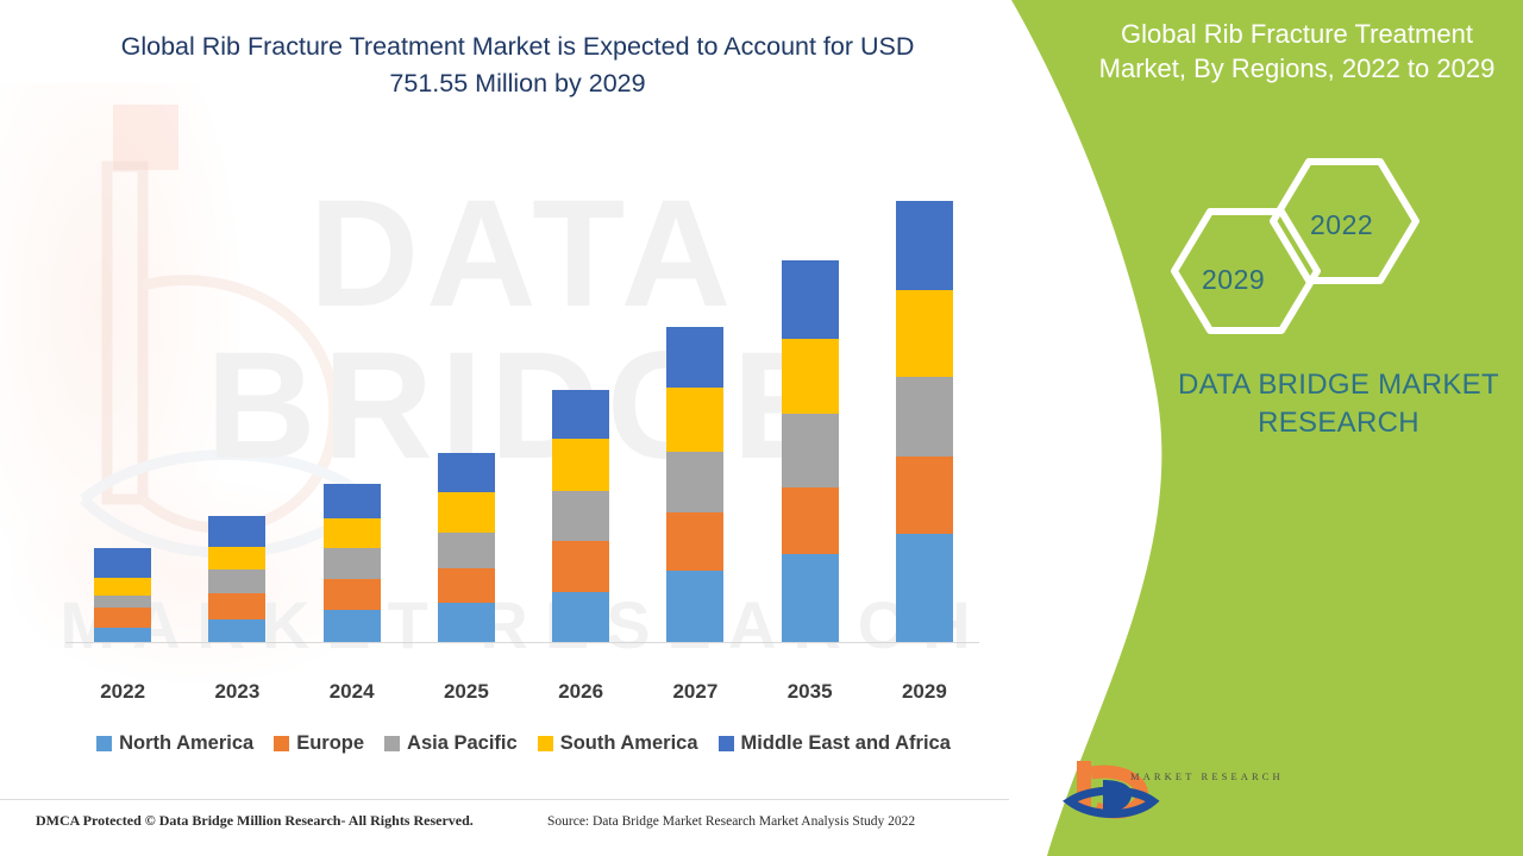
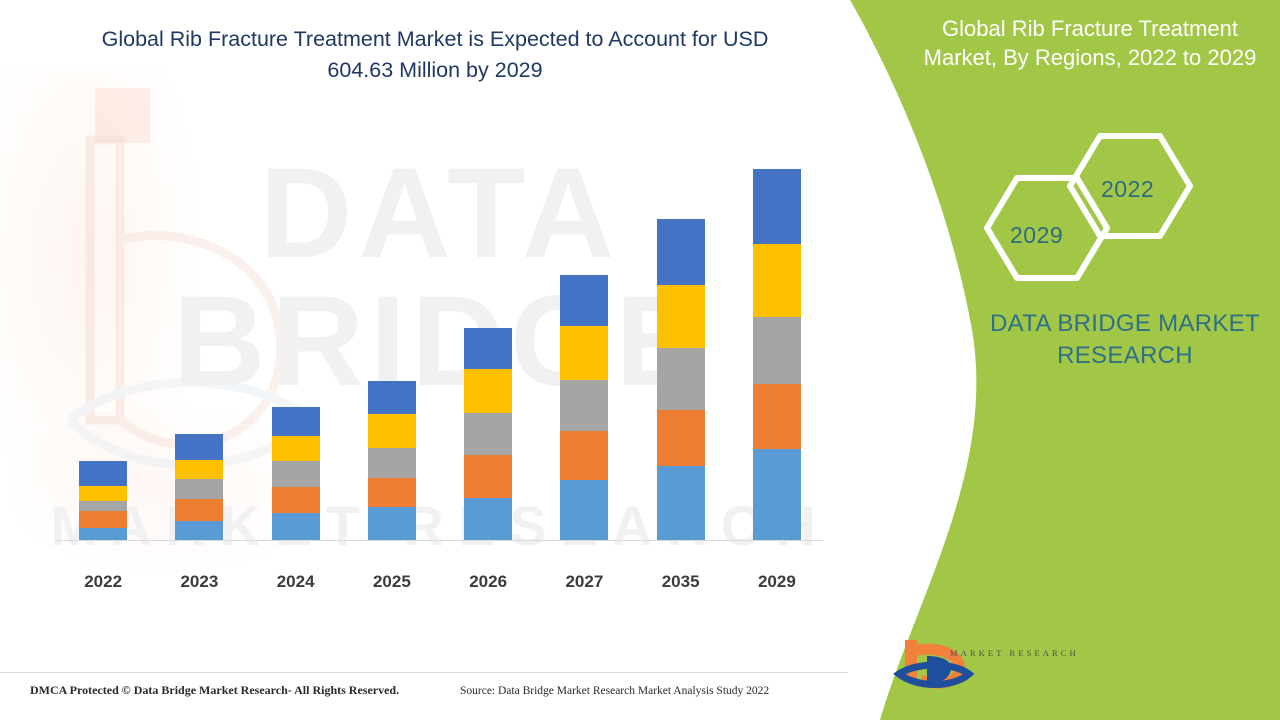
  DATA BRID
- Global Rib Fracture Treatment Market is Expected to Account for USD 751.55 Million by 2029
+ Global Rib Fracture Treatment Market is Expected to Account for USD 604.63 Million by 2029
  Global Rib Fracture Treatment Market, By Regions, 2022 to 2029
  2022
  2029
  DATA BRIDGE MARKET RESEARCH
  MARKET RESEARCH
  2022
  2023
  2024
  2025
  2026
  2027
  2035
  2029
- North America
- Europe
- Asia Pacific
- South America
- Middle East and Africa
- DMCA Protected © Data Bridge Million Research- All Rights Reserved.
+ DMCA Protected © Data Bridge Market Research- All Rights Reserved.
  Source: Data Bridge Market Research Market Analysis Study 2022
